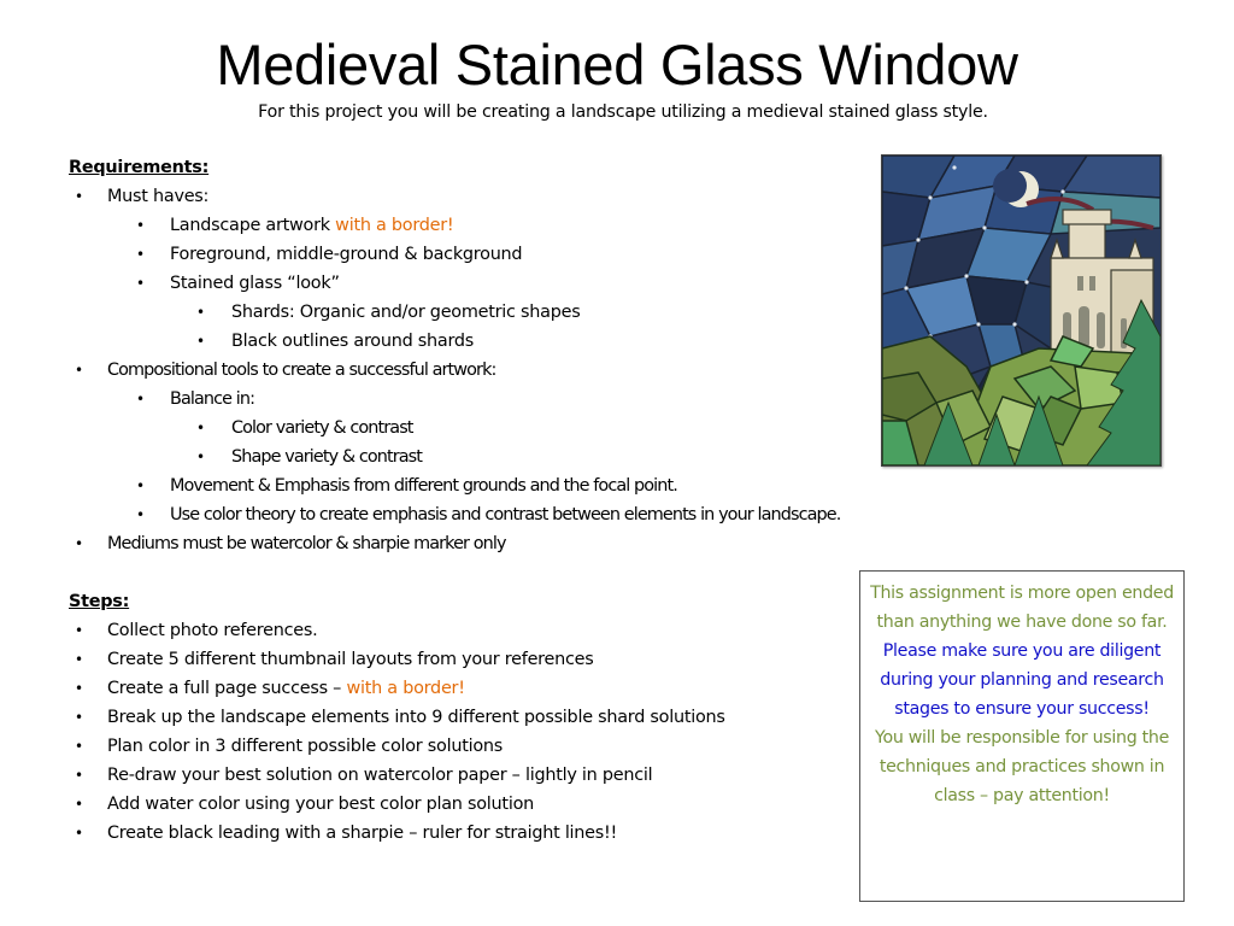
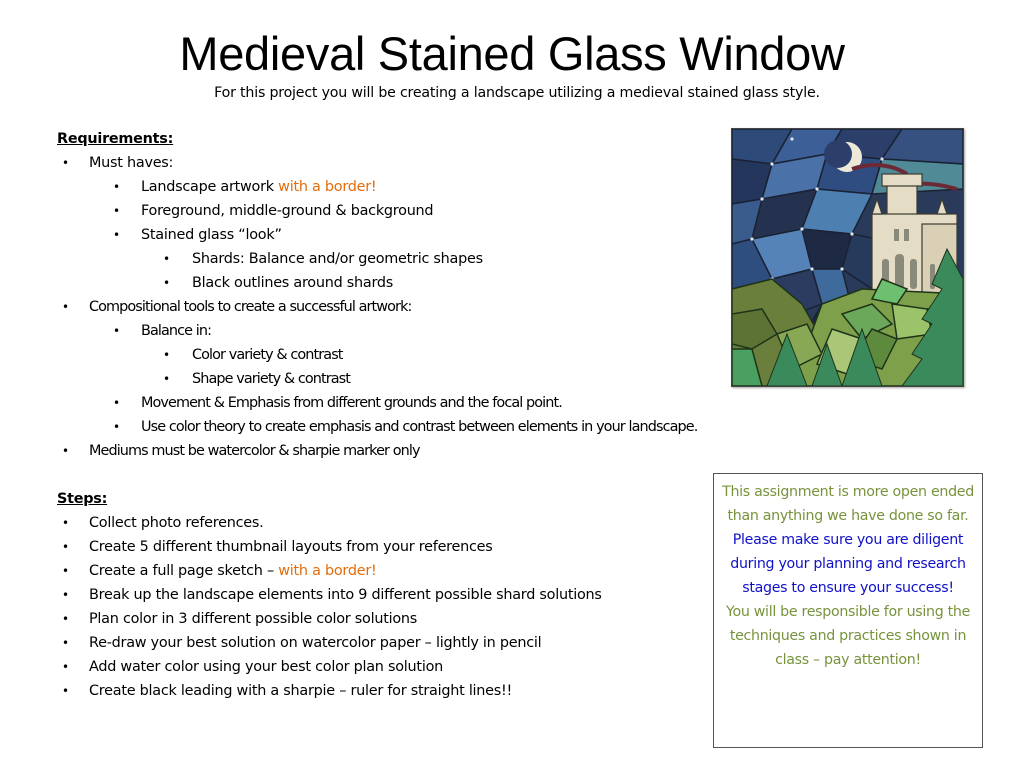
  Medieval Stained Glass Window
  For this project you will be creating a landscape utilizing a medieval stained glass style.
  Requirements:
  •
  Must haves:
  •
  Landscape artwork with a border!
  •
  Foreground, middle-ground & background
  •
  Stained glass “look”
  •
- Shards: Organic and/or geometric shapes
+ Shards: Balance and/or geometric shapes
  •
  Black outlines around shards
  •
  Compositional tools to create a successful artwork:
  •
  Balance in:
  •
  Color variety & contrast
  •
  Shape variety & contrast
  •
  Movement & Emphasis from different grounds and the focal point.
  •
  Use color theory to create emphasis and contrast between elements in your landscape.
  •
  Mediums must be watercolor & sharpie marker only
  Steps:
  •
  Collect photo references.
  •
  Create 5 different thumbnail layouts from your references
  •
- Create a full page success – with a border!
+ Create a full page sketch – with a border!
  •
  Break up the landscape elements into 9 different possible shard solutions
  •
  Plan color in 3 different possible color solutions
  •
  Re-draw your best solution on watercolor paper – lightly in pencil
  •
  Add water color using your best color plan solution
  •
  Create black leading with a sharpie – ruler for straight lines!!
  This assignment is more open ended than anything we have done so far.
  Please make sure you are diligent during your planning and research stages to ensure your success!
  You will be responsible for using the techniques and practices shown in class – pay attention!
